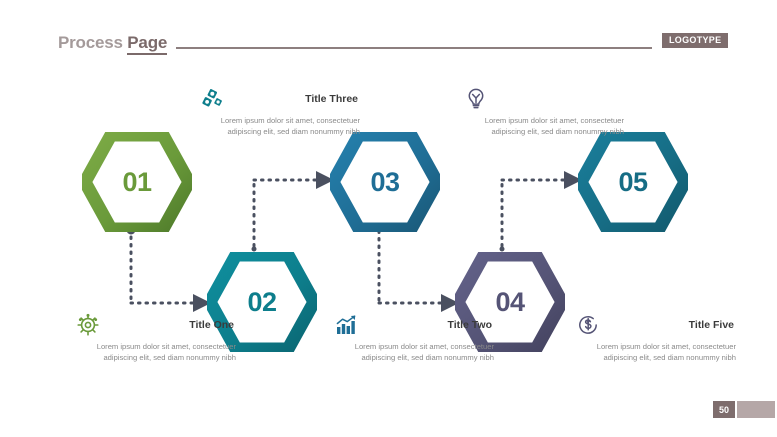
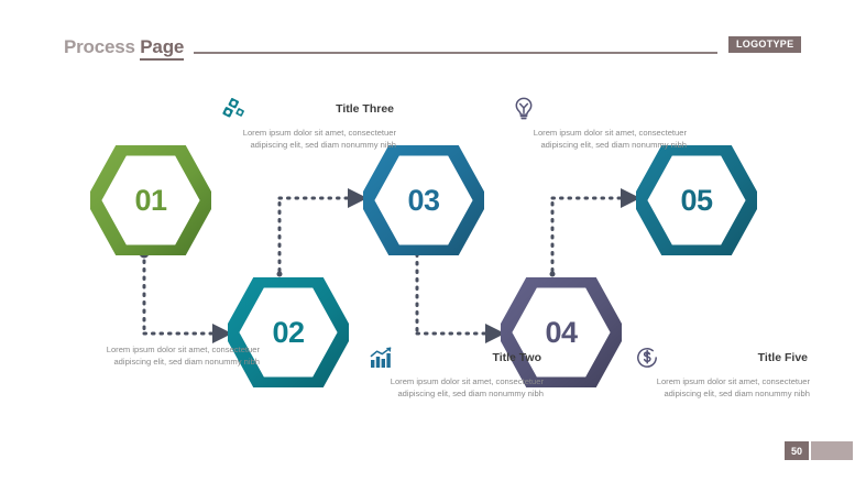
  Process Page
  LOGOTYPE
  01
  02
  03
  04
  05
- Title One
  Lorem ipsum dolor sit amet, consectetuer adipiscing elit, sed diam nonummy nibh
  Title Three
  Lorem ipsum dolor sit amet, consectetuer adipiscing elit, sed diam nonummy nibh
  Title Two
  Lorem ipsum dolor sit amet, consectetuer adipiscing elit, sed diam nonummy nibh
  Lorem ipsum dolor sit amet, consectetuer adipiscing elit, sed diam nonummy nibh
  Title Five
  Lorem ipsum dolor sit amet, consectetuer adipiscing elit, sed diam nonummy nibh
  50
